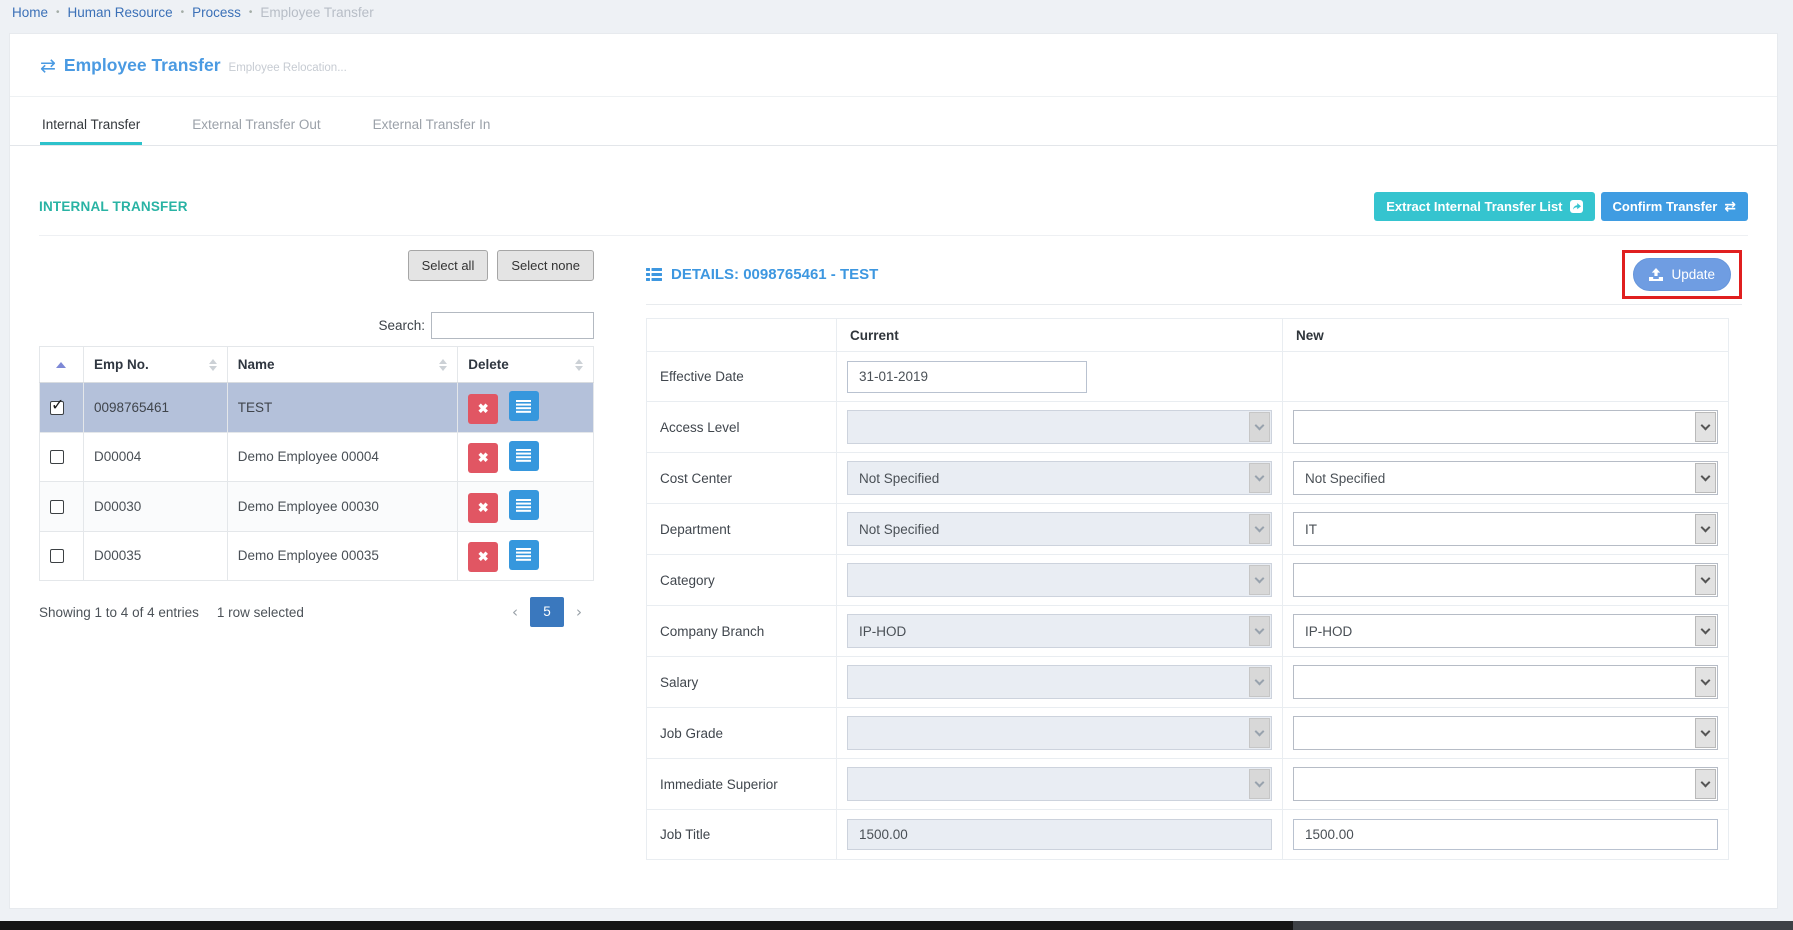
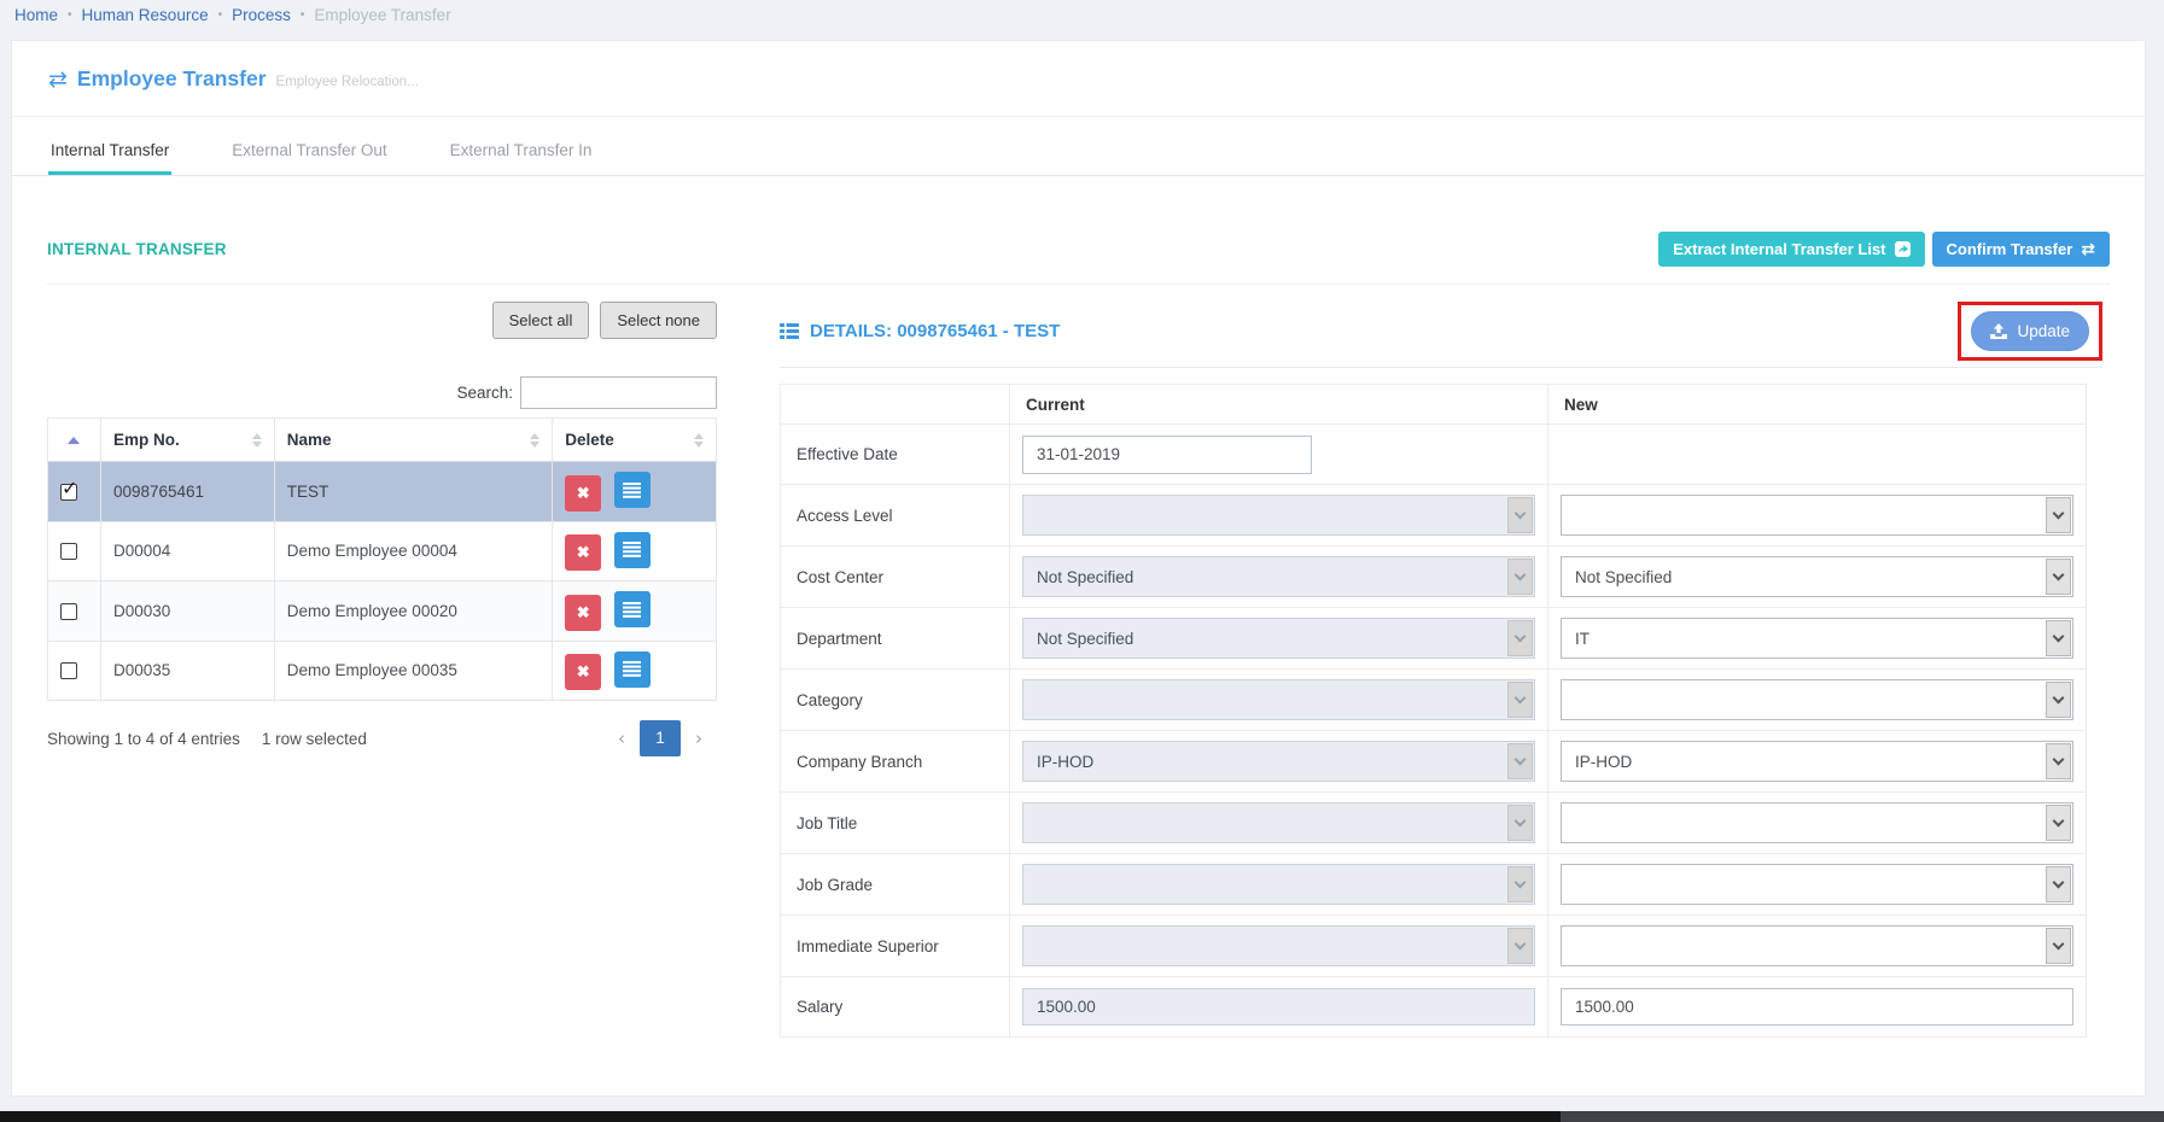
  Home
  •
  Human Resource
  •
  Process
  •
  Employee Transfer
  ⇄
  Employee Transfer
  Employee Relocation...
  Internal Transfer
  External Transfer Out
  External Transfer In
  INTERNAL TRANSFER
  Extract Internal Transfer List
  Confirm Transfer
  ⇄
  Select all
  Select none
  Search:
  	Emp No.	Name	Delete
  ✓	0098765461	TEST	✖
  	D00004	Demo Employee 00004	✖
- 	D00030	Demo Employee 00030	✖
+ 	D00030	Demo Employee 00020	✖
  	D00035	Demo Employee 00035	✖
  Showing 1 to 4 of 4 entries
  1 row selected
  ‹
- 5
+ 1
  ›
  DETAILS: 0098765461 - TEST
  Update
  	Current	New
  Effective Date	31-01-2019
  Access Level
  Cost Center	Not Specified	Not Specified
  Department	Not Specified	IT
  Category
  Company Branch	IP-HOD	IP-HOD
- Salary
+ Job Title
  Job Grade
  Immediate Superior
- Job Title	1500.00	1500.00
+ Salary	1500.00	1500.00
